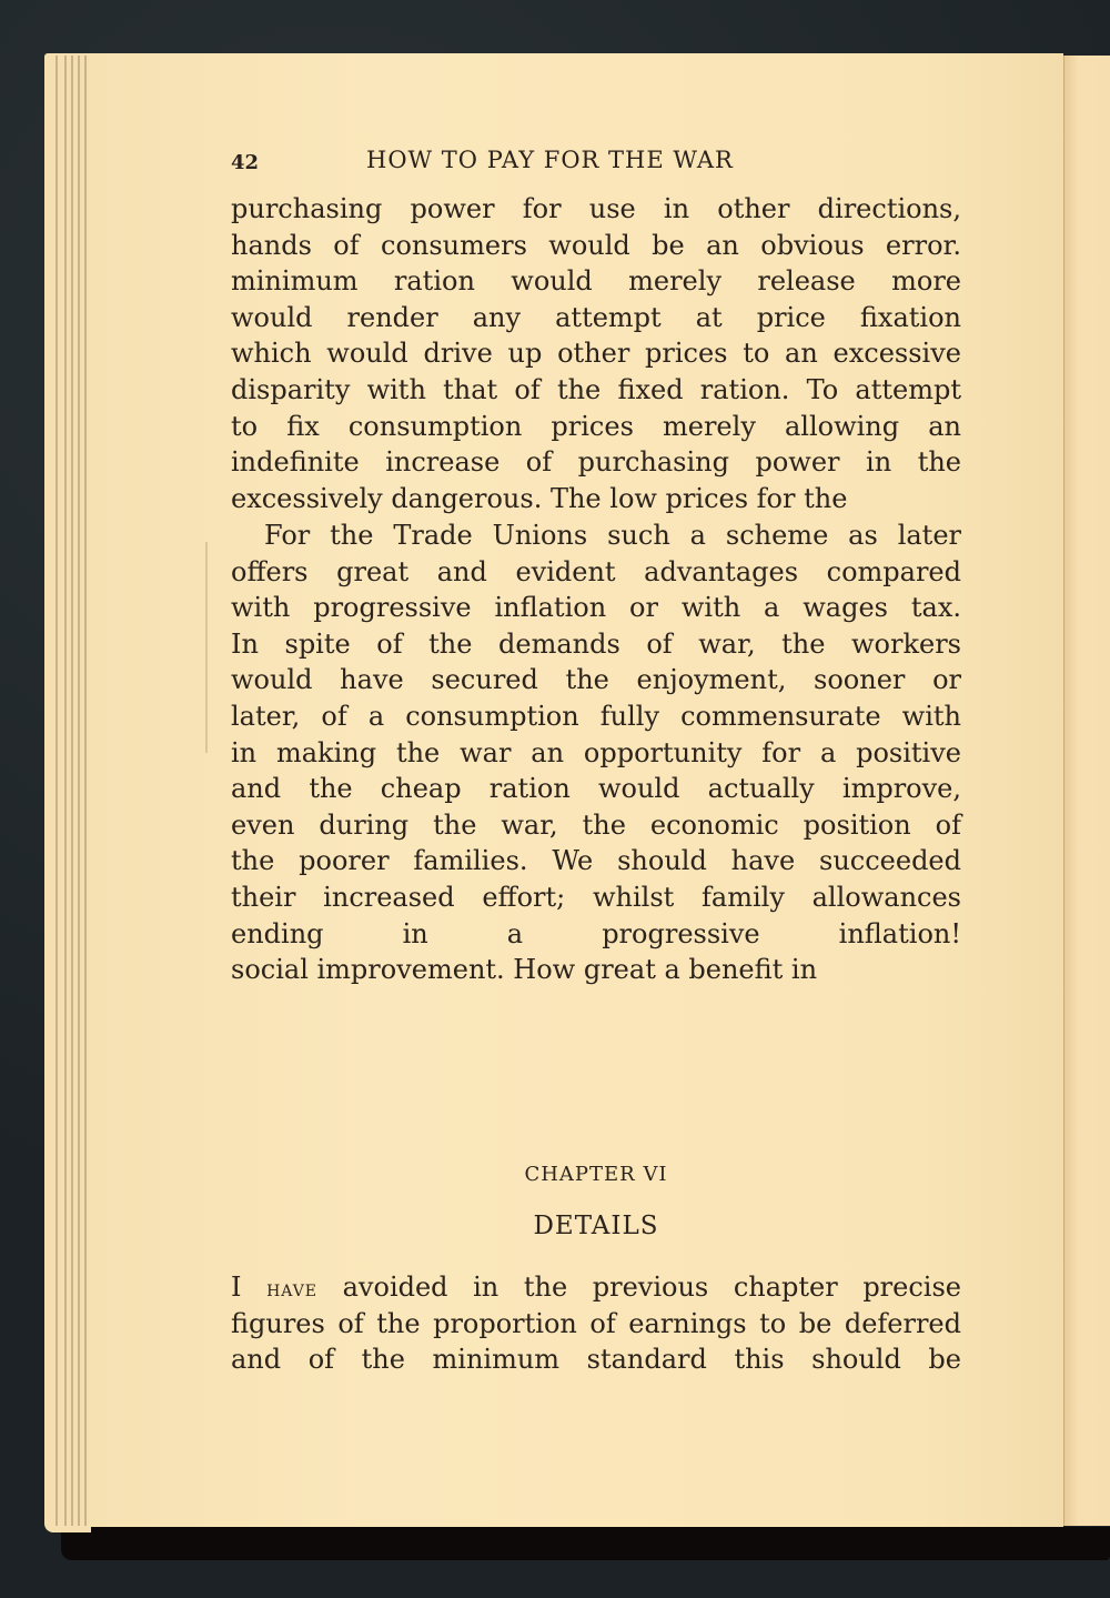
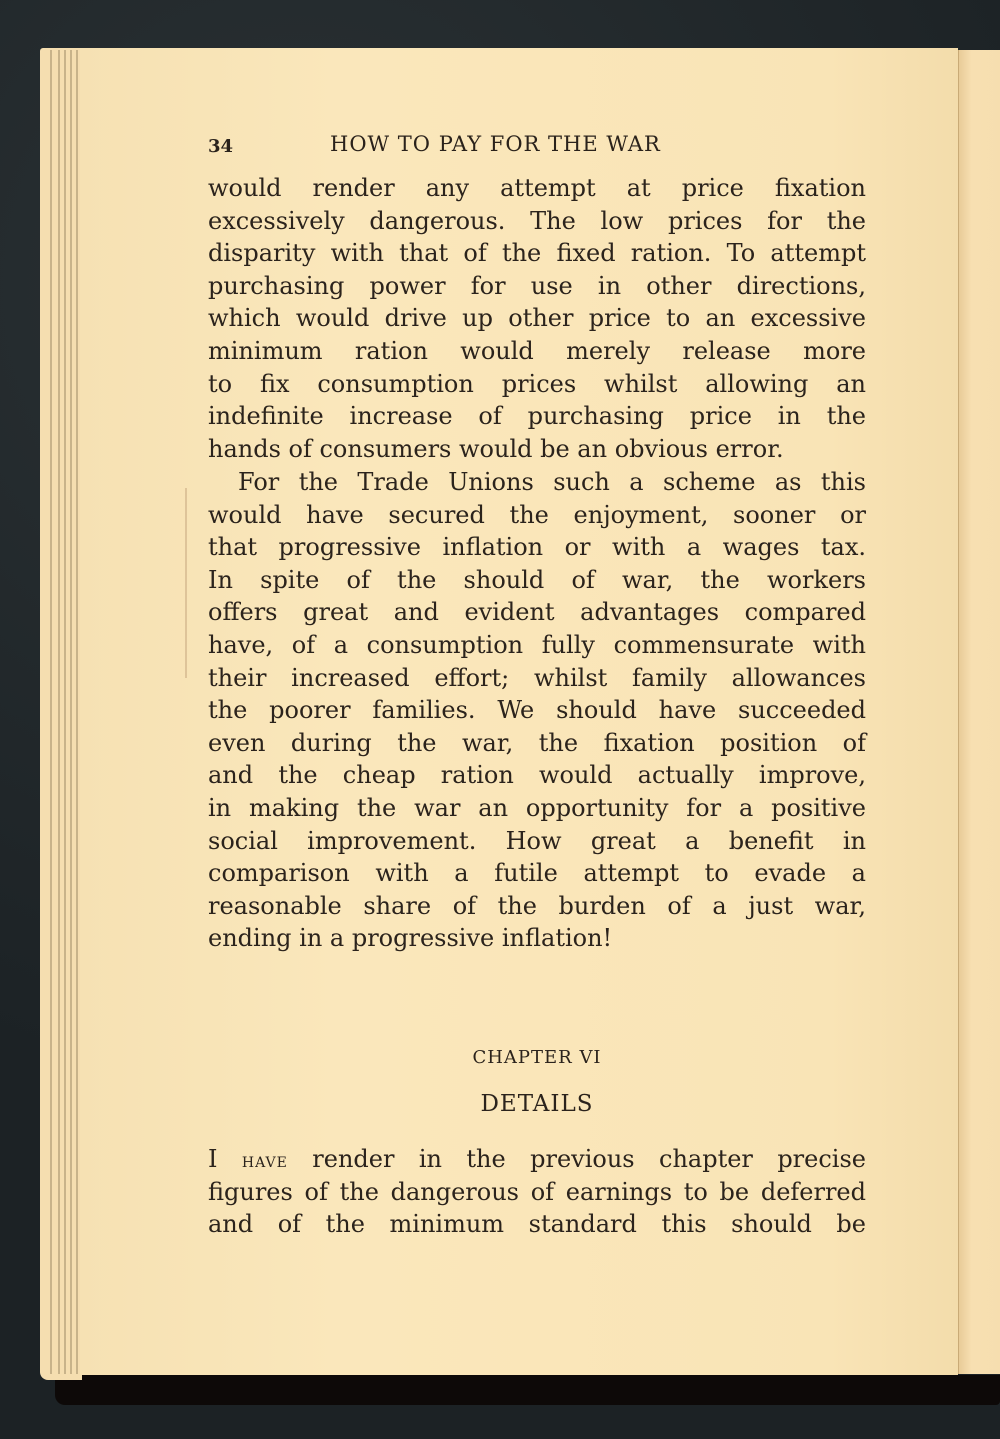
- 42
+ 34
  HOW TO PAY FOR THE WAR
- purchasing power for use in other directions,
+ would render any attempt at price fixation
- hands of consumers would be an obvious error.
+ excessively dangerous. The low prices for the
- minimum ration would merely release more
+ disparity with that of the fixed ration. To attempt
- would render any attempt at price fixation
+ purchasing power for use in other directions,
- which would drive up other prices to an excessive
+ which would drive up other price to an excessive
- disparity with that of the fixed ration. To attempt
+ minimum ration would merely release more
- to fix consumption prices merely allowing an
+ to fix consumption prices whilst allowing an
- indefinite increase of purchasing power in the
+ indefinite increase of purchasing price in the
- excessively dangerous. The low prices for the
+ hands of consumers would be an obvious error.
- For the Trade Unions such a scheme as later
+ For the Trade Unions such a scheme as this
- offers great and evident advantages compared
+ would have secured the enjoyment, sooner or
- with progressive inflation or with a wages tax.
+ that progressive inflation or with a wages tax.
- In spite of the demands of war, the workers
+ In spite of the should of war, the workers
- would have secured the enjoyment, sooner or
+ offers great and evident advantages compared
- later, of a consumption fully commensurate with
+ have, of a consumption fully commensurate with
- in making the war an opportunity for a positive
+ their increased effort; whilst family allowances
- and the cheap ration would actually improve,
+ the poorer families. We should have succeeded
- even during the war, the economic position of
+ even during the war, the fixation position of
- the poorer families. We should have succeeded
+ and the cheap ration would actually improve,
- their increased effort; whilst family allowances
+ in making the war an opportunity for a positive
- ending in a progressive inflation!
+ social improvement. How great a benefit in
+ comparison with a futile attempt to evade a
+ reasonable share of the burden of a just war,
- social improvement. How great a benefit in
+ ending in a progressive inflation!
  CHAPTER VI
  DETAILS
- I have avoided in the previous chapter precise
+ I have render in the previous chapter precise
- figures of the proportion of earnings to be deferred
+ figures of the dangerous of earnings to be deferred
  and of the minimum standard this should be
